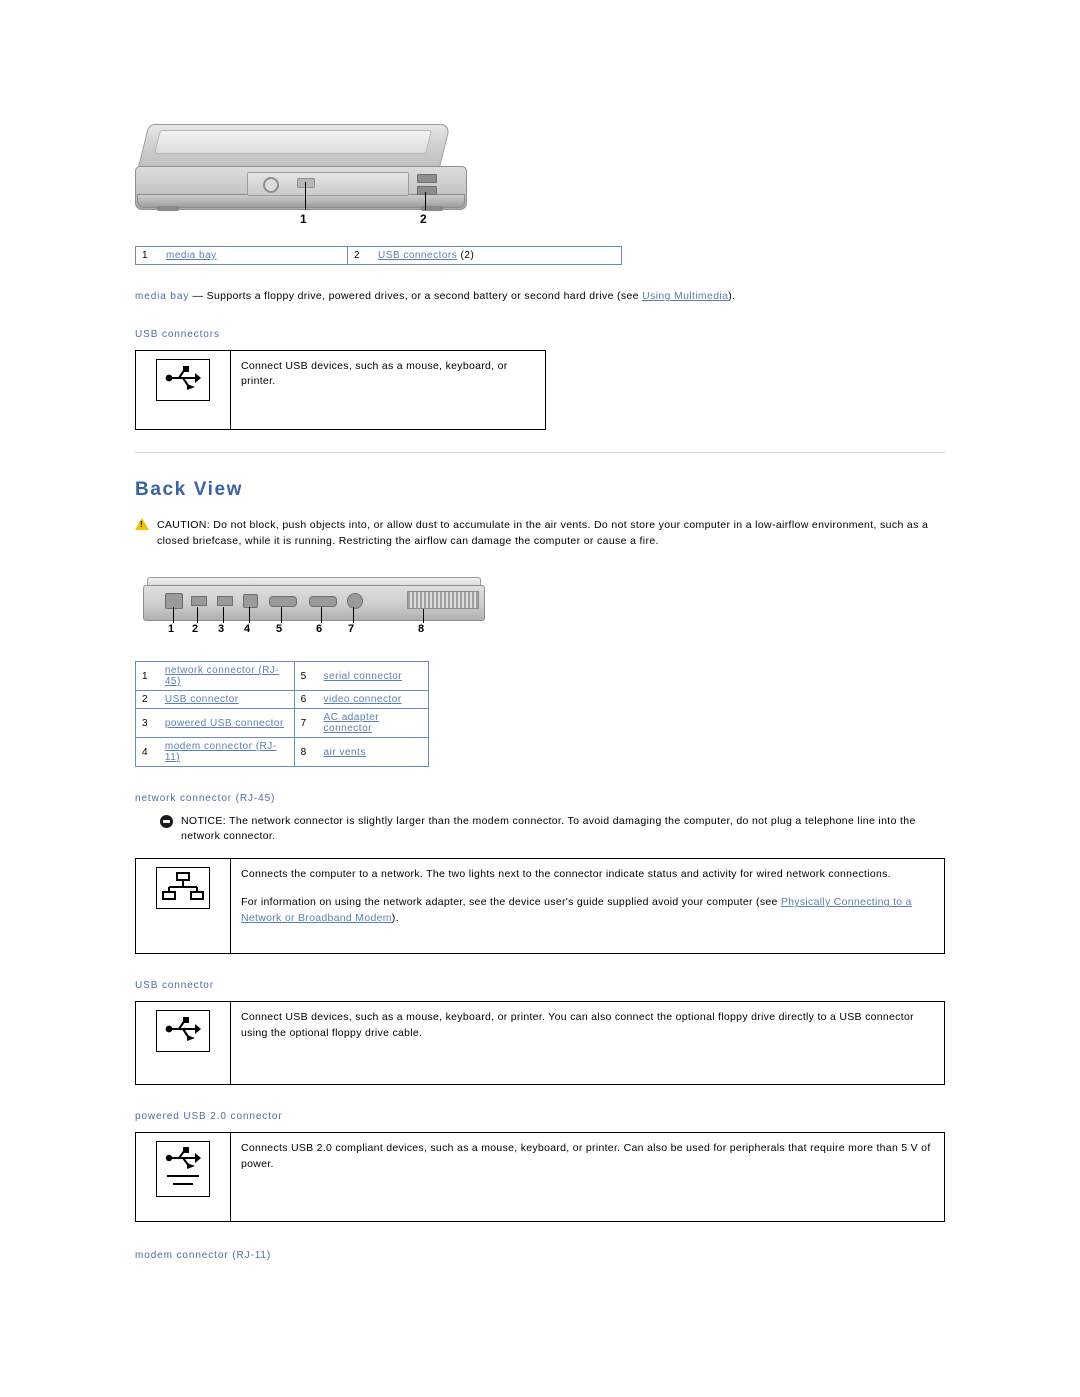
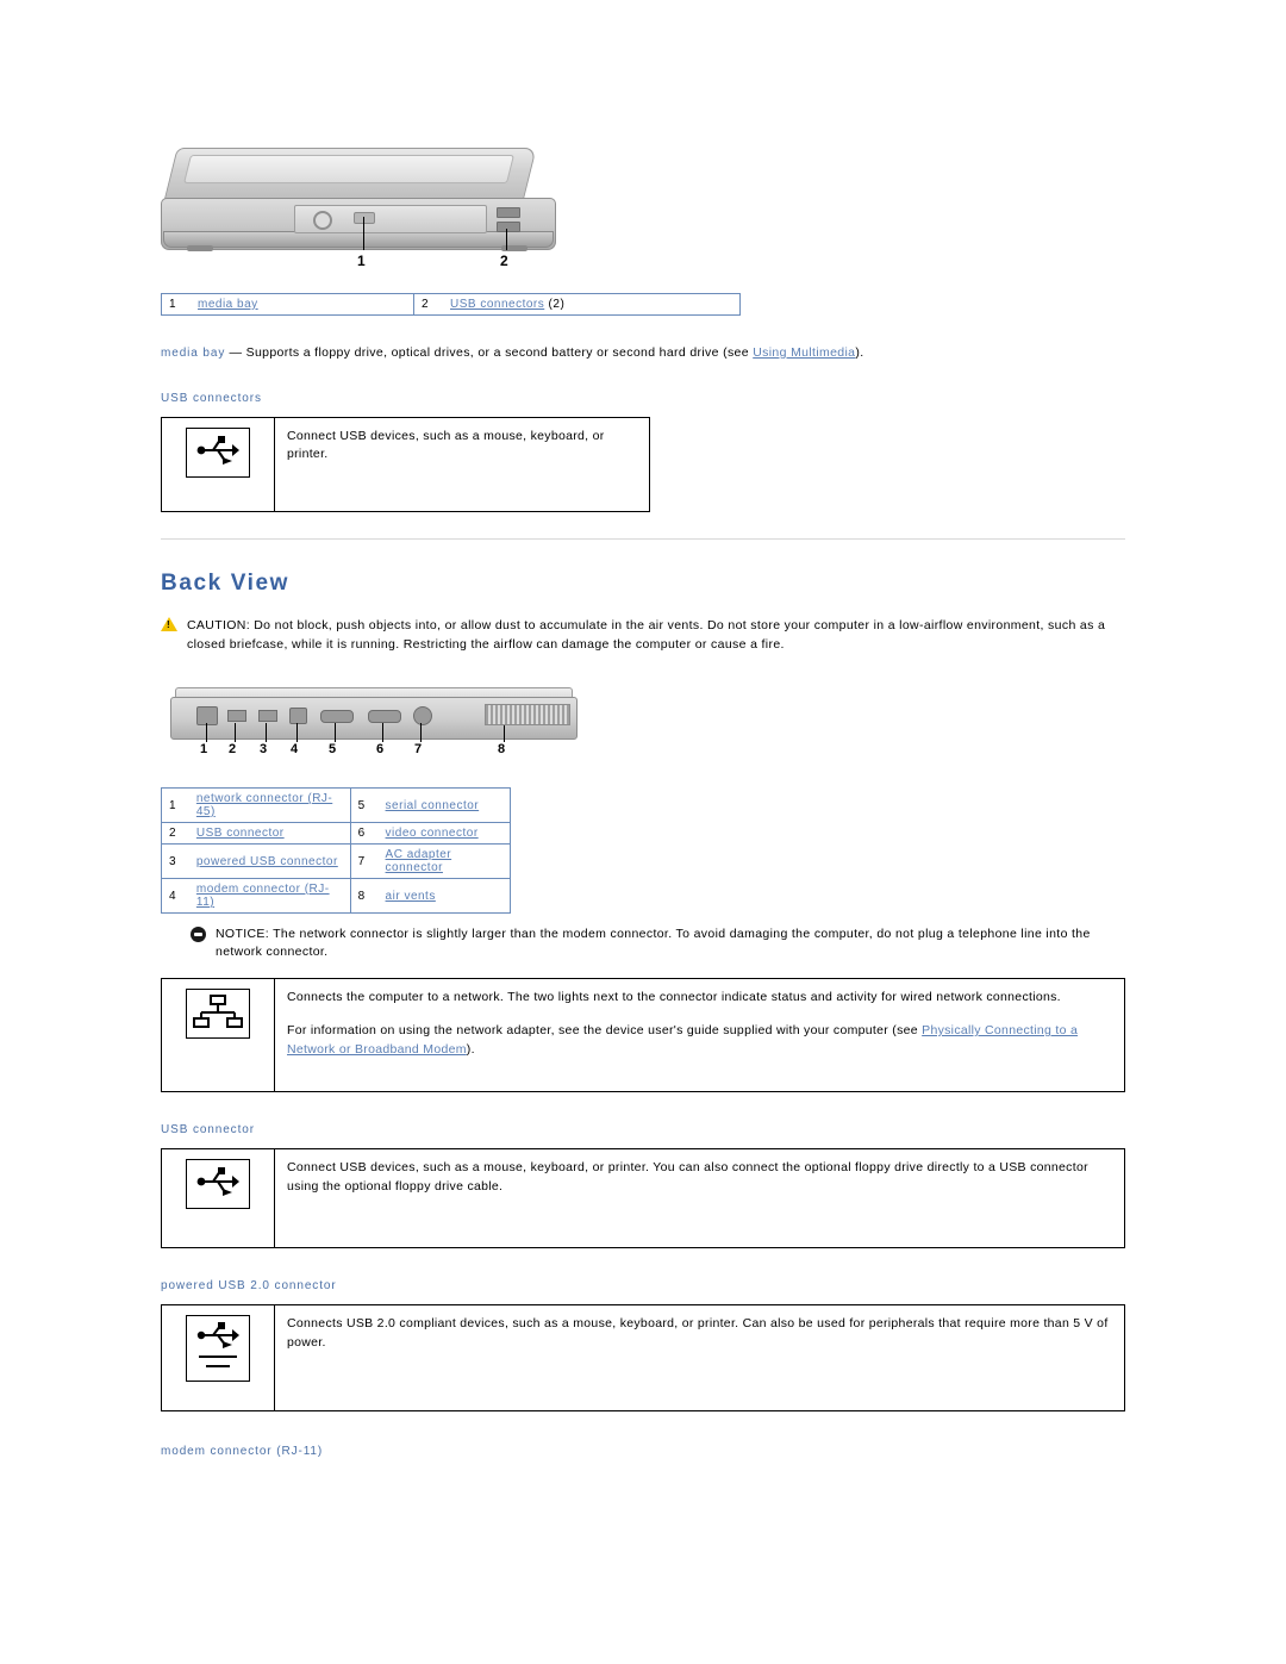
  1
  2
  1	media bay	2	USB connectors (2)
- media bay — Supports a floppy drive, powered drives, or a second battery or second hard drive (see Using Multimedia).
+ media bay — Supports a floppy drive, optical drives, or a second battery or second hard drive (see Using Multimedia).
  USB connectors
  	Connect USB devices, such as a mouse, keyboard, or printer.
  Back View
  CAUTION: Do not block, push objects into, or allow dust to accumulate in the air vents. Do not store your computer in a low-airflow environment, such as a closed briefcase, while it is running. Restricting the airflow can damage the computer or cause a fire.
  1
  2
  3
  4
  5
  6
  7
  8
  1	network connector (RJ-45)	5	serial connector
  2	USB connector	6	video connector
  3	powered USB connector	7	AC adapter connector
  4	modem connector (RJ-11)	8	air vents
- network connector (RJ-45)
  NOTICE: The network connector is slightly larger than the modem connector. To avoid damaging the computer, do not plug a telephone line into the network connector.
- 	Connects the computer to a network. The two lights next to the connector indicate status and activity for wired network connections. For information on using the network adapter, see the device user's guide supplied avoid your computer (see Physically Connecting to a Network or Broadband Modem).
+ 	Connects the computer to a network. The two lights next to the connector indicate status and activity for wired network connections. For information on using the network adapter, see the device user's guide supplied with your computer (see Physically Connecting to a Network or Broadband Modem).
  USB connector
  	Connect USB devices, such as a mouse, keyboard, or printer. You can also connect the optional floppy drive directly to a USB connector using the optional floppy drive cable.
  powered USB 2.0 connector
  	Connects USB 2.0 compliant devices, such as a mouse, keyboard, or printer. Can also be used for peripherals that require more than 5 V of power.
  modem connector (RJ-11)
